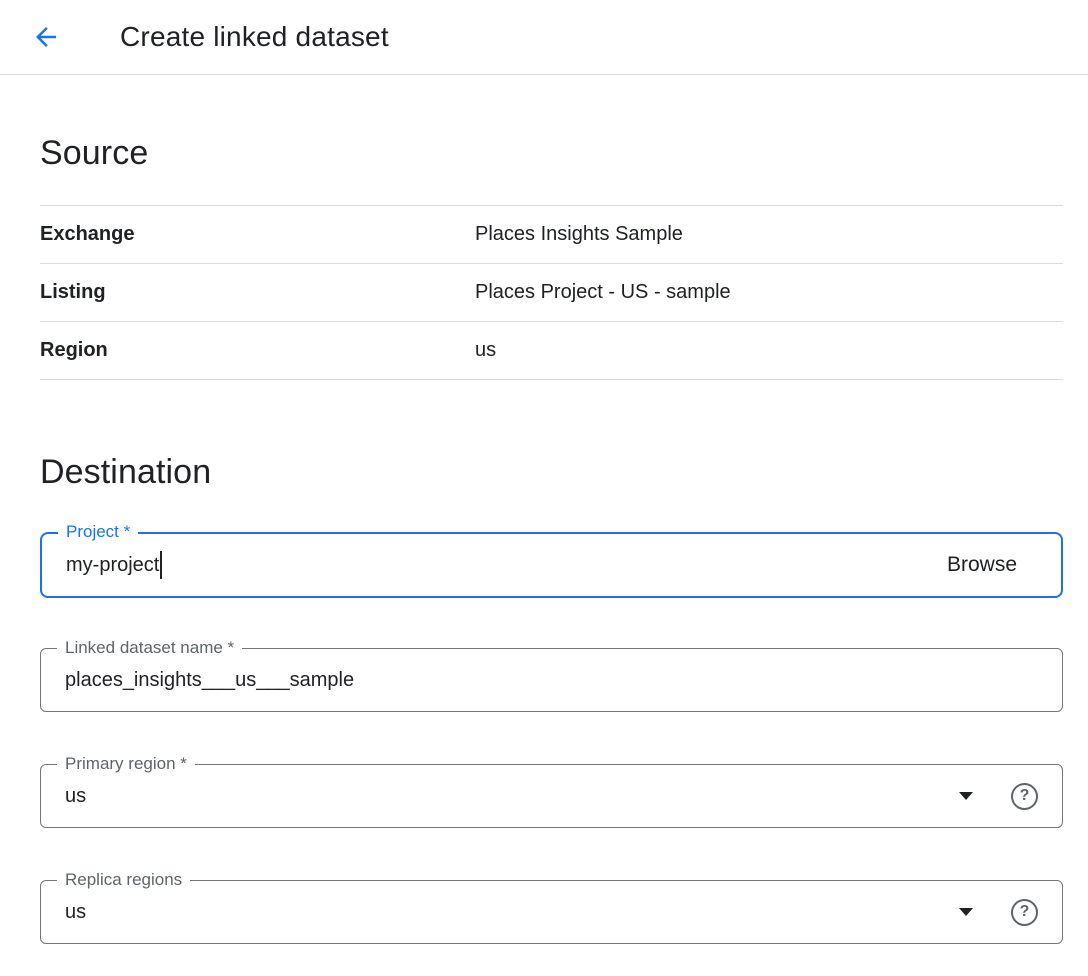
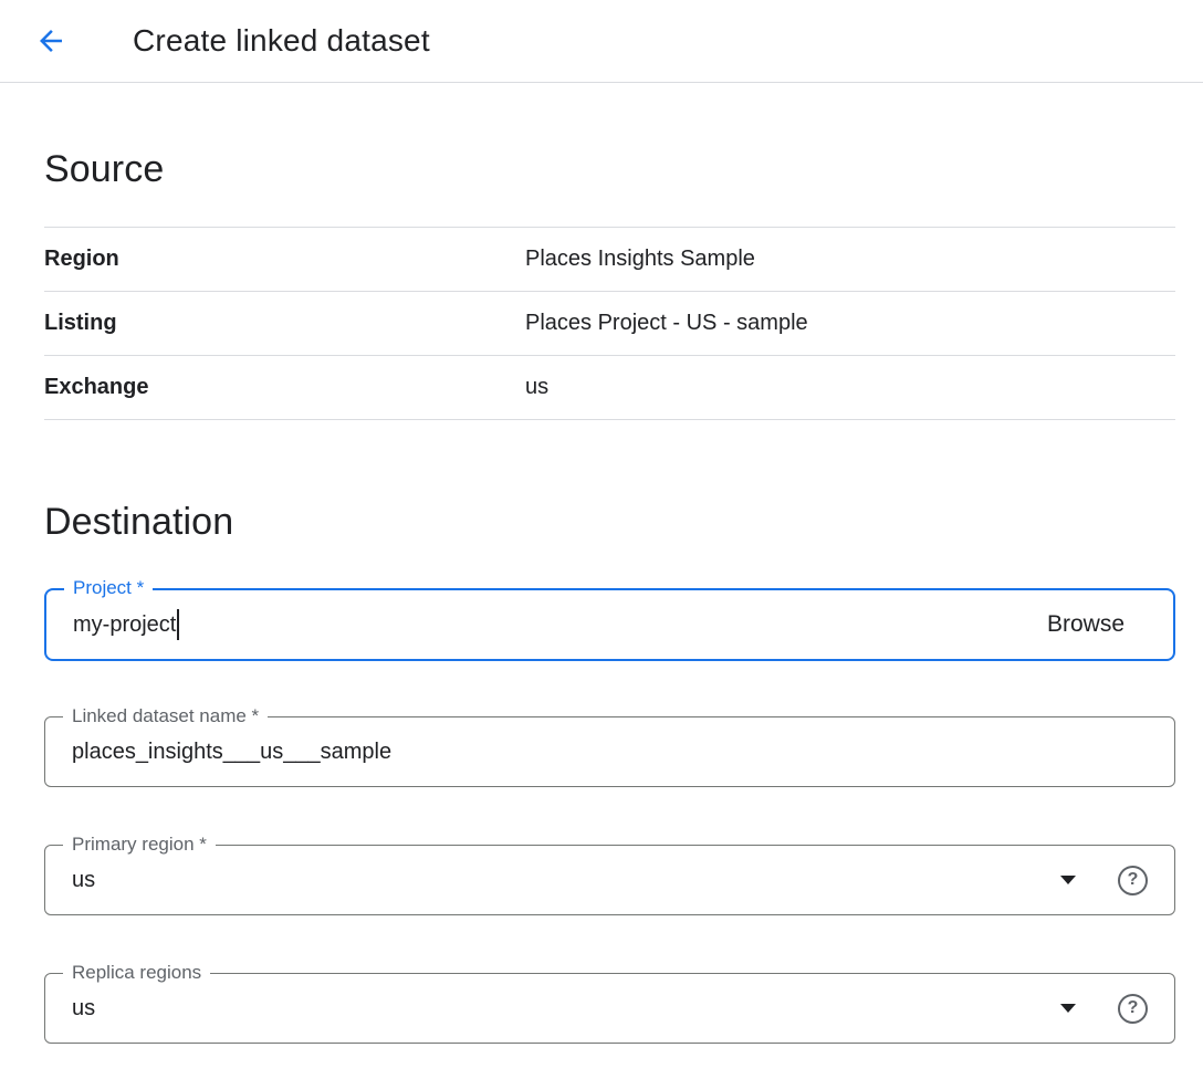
  Create linked dataset
  Source
- Exchange
+ Region
  Places Insights Sample
  Listing
  Places Project - US - sample
- Region
+ Exchange
  us
  Destination
  Project *
  my-project
  Browse
  Linked dataset name *
  places_insights___us___sample
  Primary region *
  us
  ?
  Replica regions
  us
  ?
